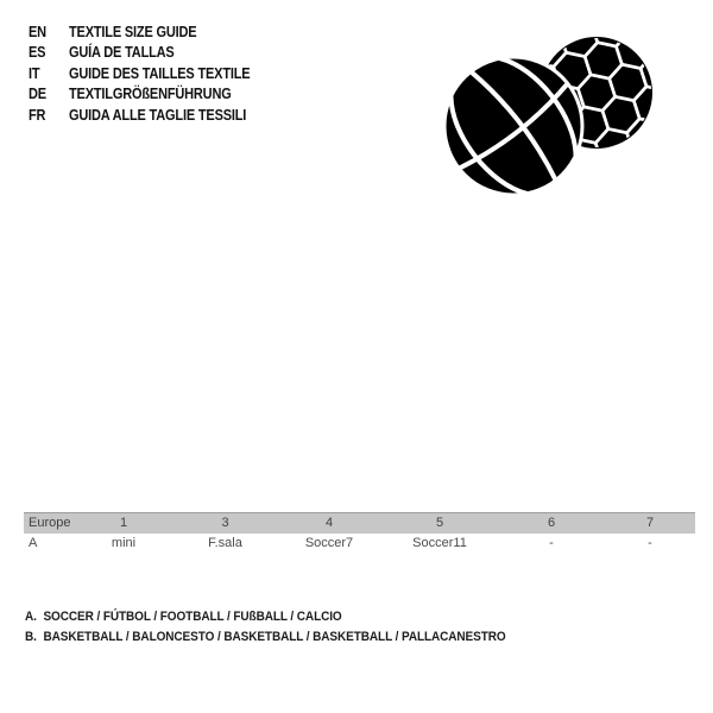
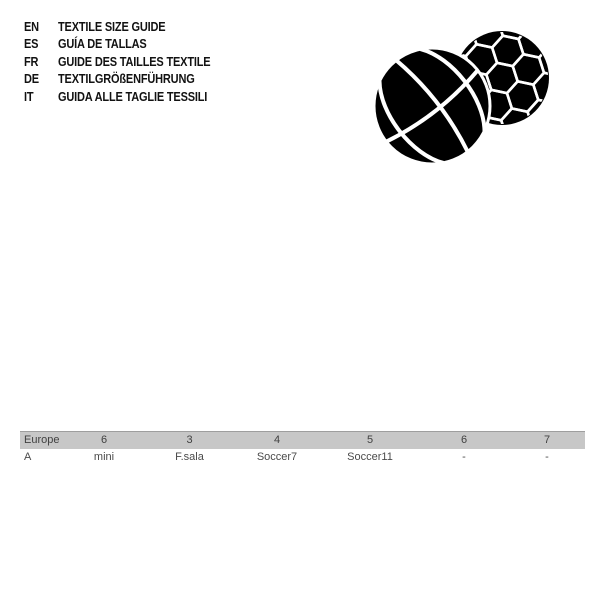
  EN
  TEXTILE SIZE GUIDE
  ES
  GUÍA DE TALLAS
- IT
+ FR
  GUIDE DES TAILLES TEXTILE
  DE
  TEXTILGRÖßENFÜHRUNG
- FR
+ IT
  GUIDA ALLE TAGLIE TESSILI
- Europe	1	3	4	5	6	7
+ Europe	6	3	4	5	6	7
  A	mini	F.sala	Soccer7	Soccer11	-	-
- A. SOCCER / FÚTBOL / FOOTBALL / FUßBALL / CALCIO
- B. BASKETBALL / BALONCESTO / BASKETBALL / BASKETBALL / PALLACANESTRO
